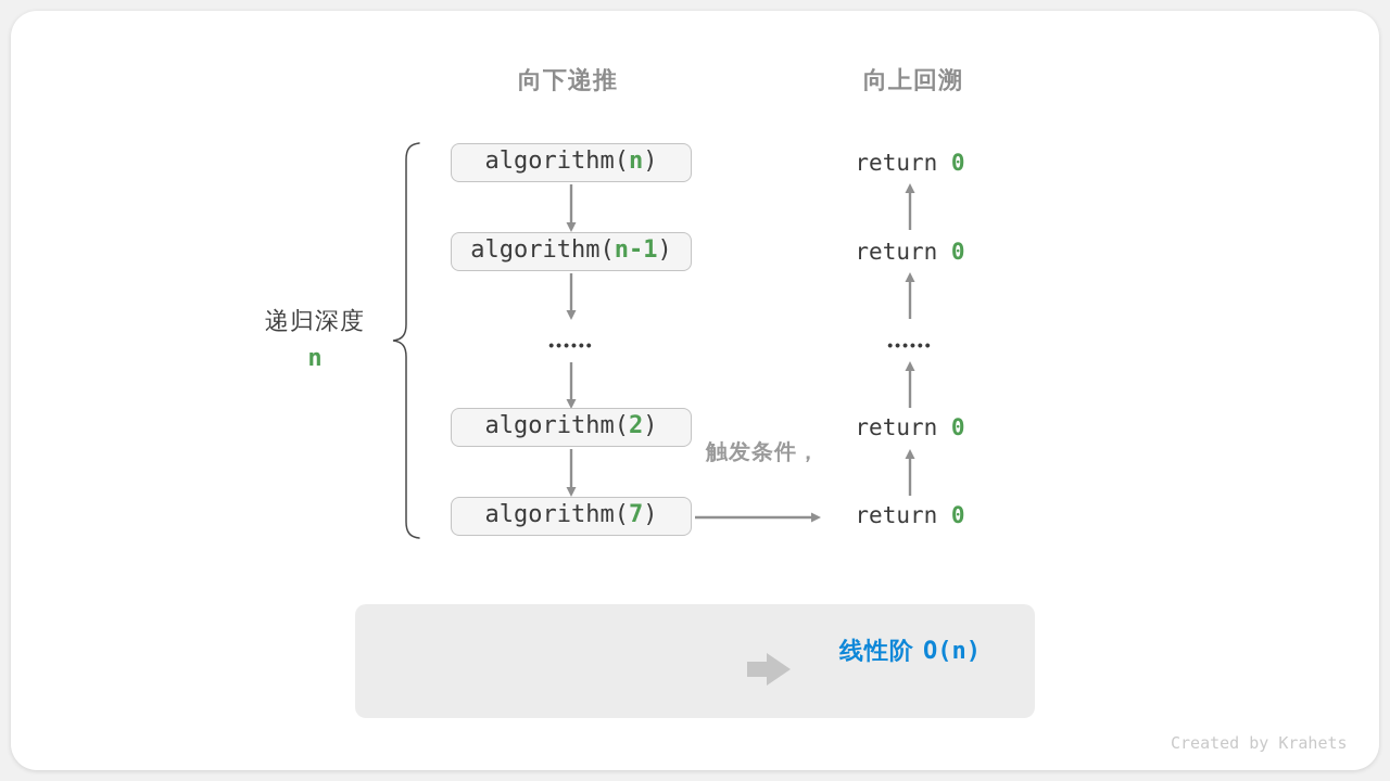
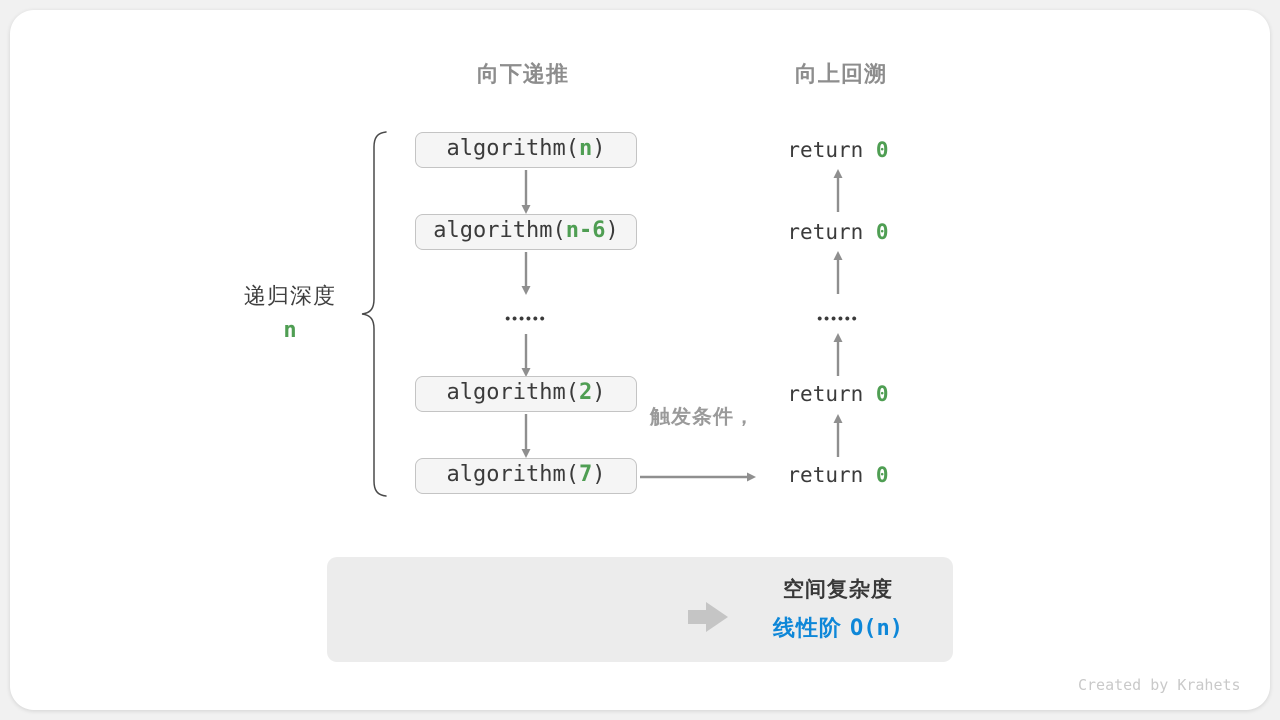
  向下递推
  向上回溯
  递归深度
  n
  algorithm(n)
- algorithm(n-1)
+ algorithm(n-6)
  ••••••
  algorithm(2)
  algorithm(7)
  return 0
  return 0
  ••••••
  return 0
  return 0
  触发条件，
+ 空间复杂度
  线性阶 O(n)
  Created by Krahets
